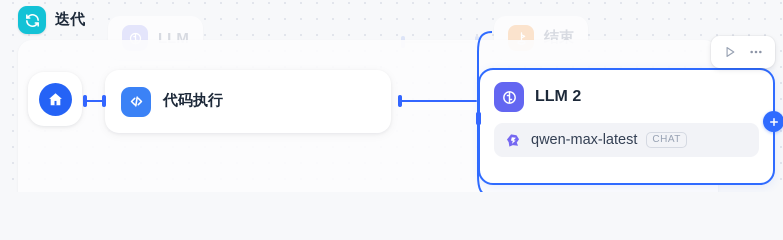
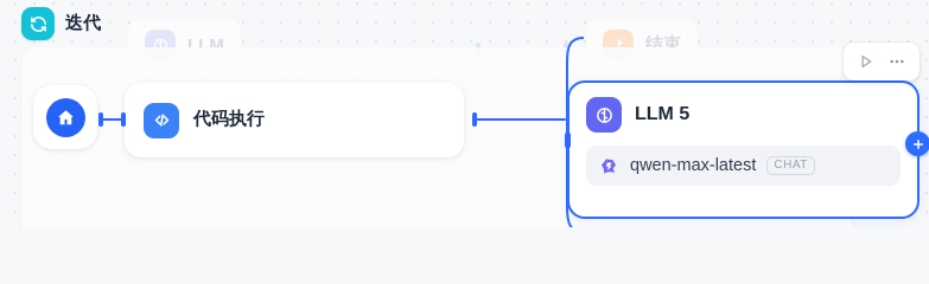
  LLM
  结束
  迭代
  代码执行
- LLM 2
+ LLM 5
  qwen-max-latest
  CHAT
